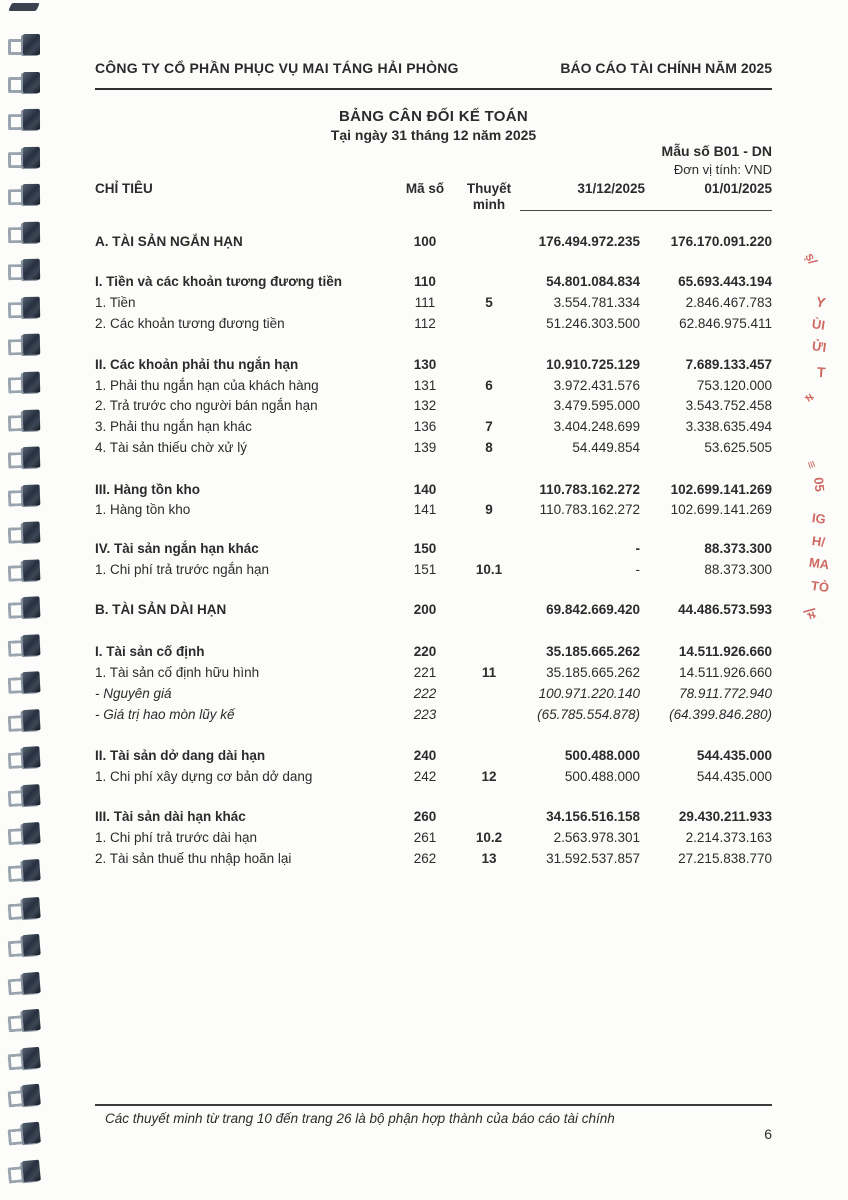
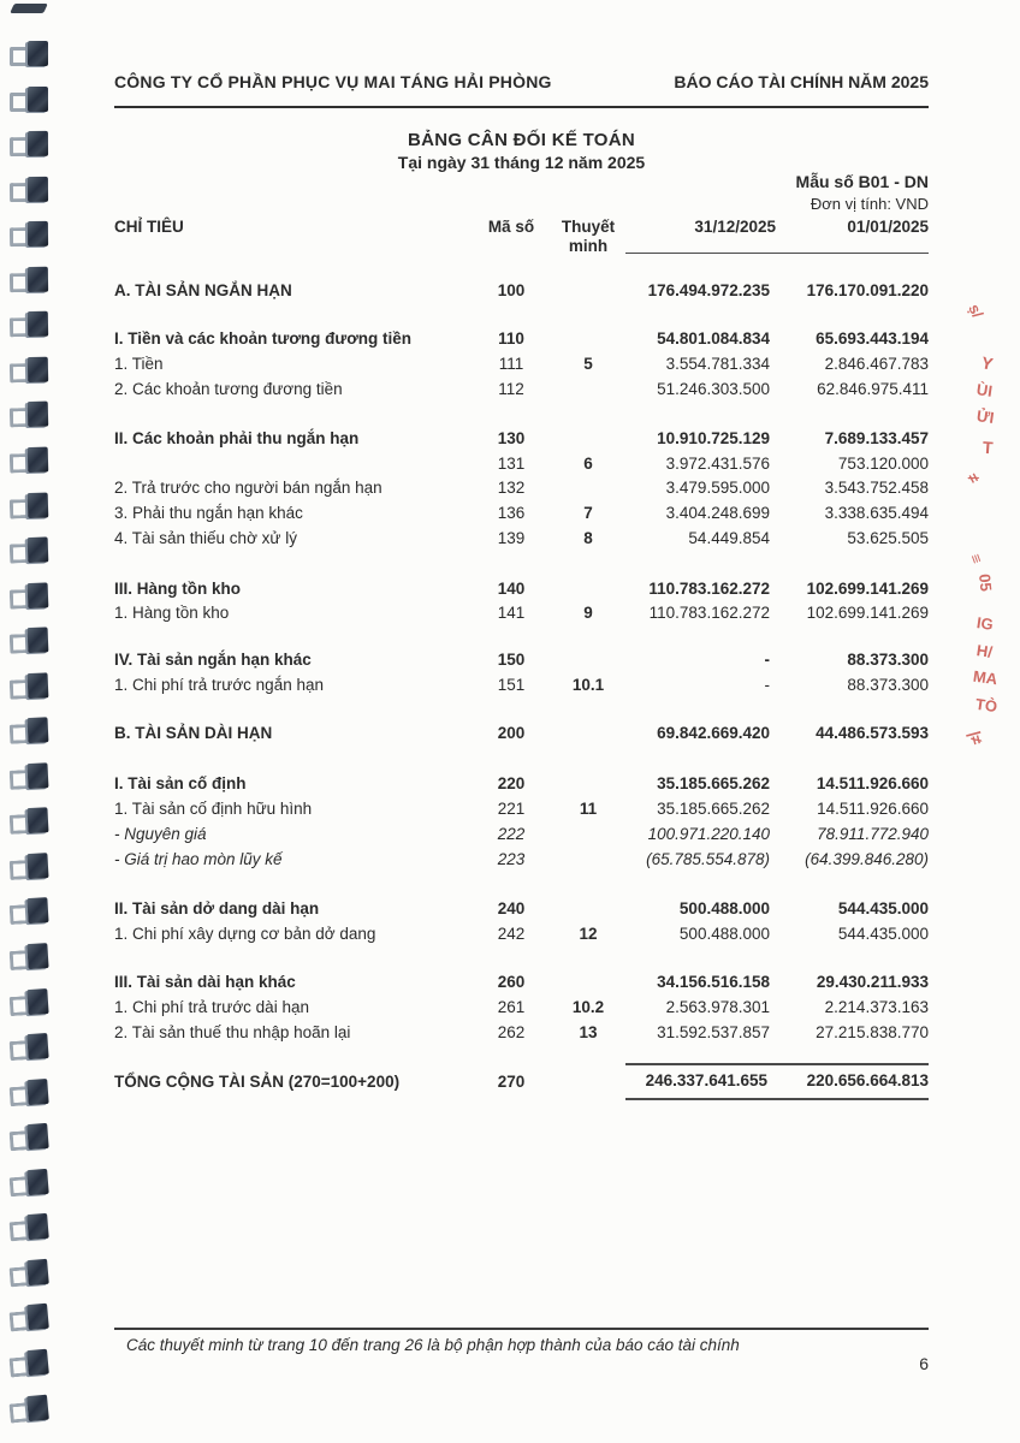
  CÔNG TY CỔ PHẦN PHỤC VỤ MAI TÁNG HẢI PHÒNG
  BÁO CÁO TÀI CHÍNH NĂM 2025
  BẢNG CÂN ĐỐI KẾ TOÁN
  Tại ngày 31 tháng 12 năm 2025
  Mẫu số B01 - DN
  Đơn vị tính: VND
  CHỈ TIÊU
  Mã số
  Thuyết
  minh
  31/12/2025
  01/01/2025
  A. TÀI SẢN NGẮN HẠN
  100
  176.494.972.235
  176.170.091.220
  I. Tiền và các khoản tương đương tiền
  110
  54.801.084.834
  65.693.443.194
  1. Tiền
  111
  5
  3.554.781.334
  2.846.467.783
  2. Các khoản tương đương tiền
  112
  51.246.303.500
  62.846.975.411
  II. Các khoản phải thu ngắn hạn
  130
  10.910.725.129
  7.689.133.457
- 1. Phải thu ngắn hạn của khách hàng
  131
  6
  3.972.431.576
  753.120.000
  2. Trả trước cho người bán ngắn hạn
  132
  3.479.595.000
  3.543.752.458
  3. Phải thu ngắn hạn khác
  136
  7
  3.404.248.699
  3.338.635.494
  4. Tài sản thiếu chờ xử lý
  139
  8
  54.449.854
  53.625.505
  III. Hàng tồn kho
  140
  110.783.162.272
  102.699.141.269
  1. Hàng tồn kho
  141
  9
  110.783.162.272
  102.699.141.269
  IV. Tài sản ngắn hạn khác
  150
  -
  88.373.300
  1. Chi phí trả trước ngắn hạn
  151
  10.1
  -
  88.373.300
  B. TÀI SẢN DÀI HẠN
  200
  69.842.669.420
  44.486.573.593
  I. Tài sản cố định
  220
  35.185.665.262
  14.511.926.660
  1. Tài sản cố định hữu hình
  221
  11
  35.185.665.262
  14.511.926.660
  - Nguyên giá
  222
  100.971.220.140
  78.911.772.940
  - Giá trị hao mòn lũy kế
  223
  (65.785.554.878)
  (64.399.846.280)
  II. Tài sản dở dang dài hạn
  240
  500.488.000
  544.435.000
  1. Chi phí xây dựng cơ bản dở dang
  242
  12
  500.488.000
  544.435.000
  III. Tài sản dài hạn khác
  260
  34.156.516.158
  29.430.211.933
  1. Chi phí trả trước dài hạn
  261
  10.2
  2.563.978.301
  2.214.373.163
  2. Tài sản thuế thu nhập hoãn lại
  262
  13
  31.592.537.857
  27.215.838.770
+ TỔNG CỘNG TÀI SẢN (270=100+200)
+ 270
+ 246.337.641.655 220.656.664.813
  Các thuyết minh từ trang 10 đến trang 26 là bộ phận hợp thành của báo cáo tài chính
  6
